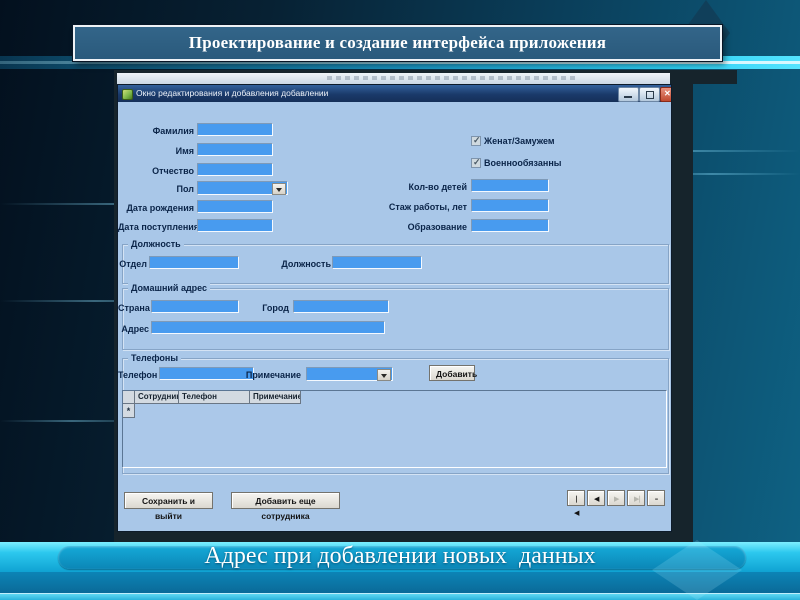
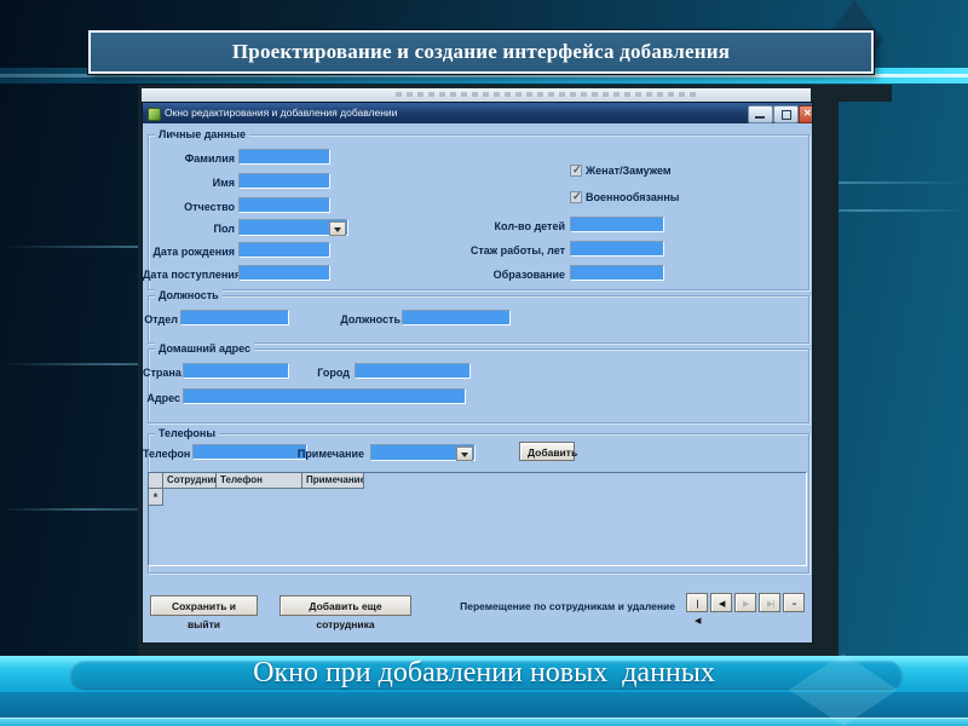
- Проектирование и создание интерфейса приложения
+ Проектирование и создание интерфейса добавления
  Окно редактирования и добавления добавлении
  ✕
+ Личные данные
  Фамилия
  Имя
  Отчество
  Пол
  Дата рождения
  Дата поступлени
  ✓
  Женат/Замужем
  ✓
  Военнообязанны
  Кол-во детей
  Стаж работы, лет
  Образование
  Должность
  Отдел
  Должность
  Домашний адрес
  Страна
  Город
  Адрес
  Телефоны
  Телефон
  Примечание
  Добавить
  Сотрудни
  Телефон
  Примечание
  *
  Сохранить и выйти
  Добавить еще сотрудника
+ Перемещение по сотрудникам и удаление
  |◀
  ◀
  ▶
  ▶|
  –
- Адрес при добавлении новых данных
+ Окно при добавлении новых данных
